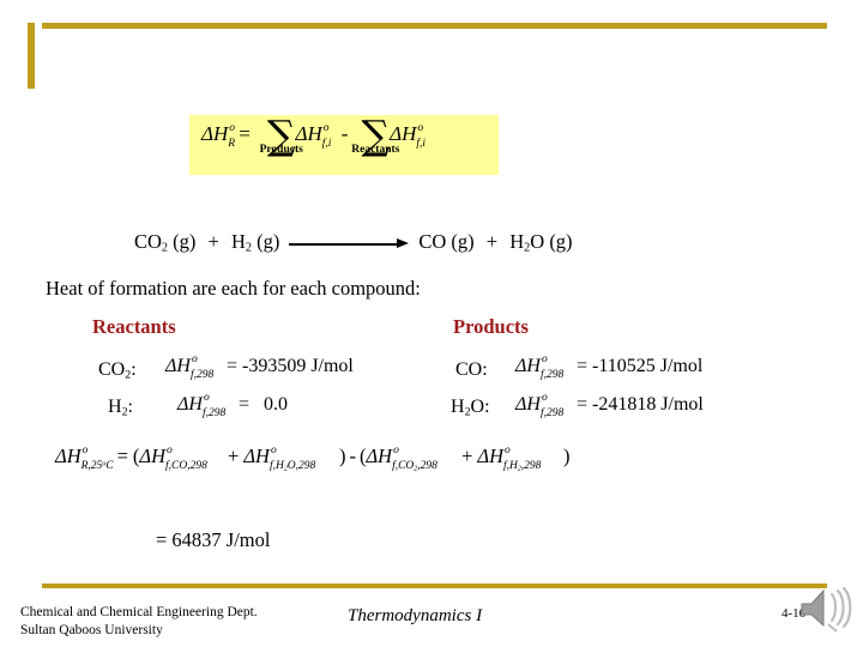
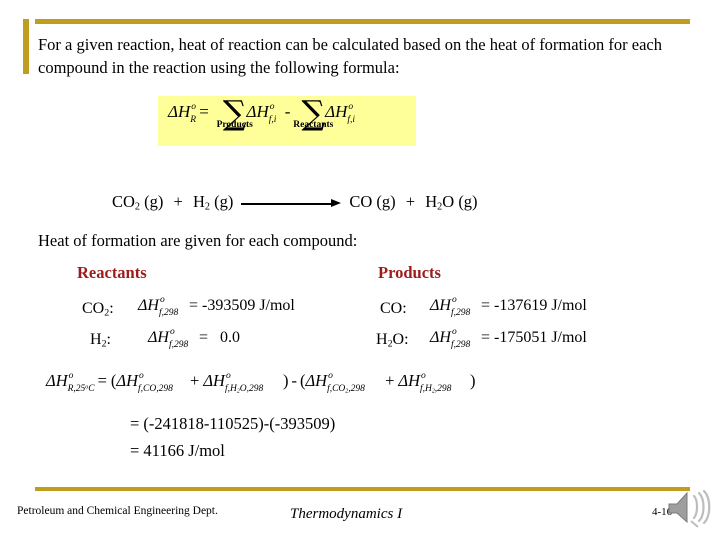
+ For a given reaction, heat of reaction can be calculated based on the heat of formation for each compound in the reaction using the following formula:
  ΔH
  o
  R
  = ∑
  Products
  ΔH
  o
  f,i
  - ∑
  Reactants
  ΔH
  o
  f,i
  CO2 (g) + H2 (g) CO (g) + H2O (g)
- Heat of formation are each for each compound:
+ Heat of formation are given for each compound:
  Reactants
  Products
  CO2:
  ΔH
  o
  f,298
  = -393509 J/mol
  H2:
  ΔH
  o
  f,298
  = 0.0
  CO:
  ΔH
  o
  f,298
- = -110525 J/mol
+ = -137619 J/mol
  H2O:
  ΔH
  o
  f,298
- = -241818 J/mol
+ = -175051 J/mol
  ΔH
  o
  R,25 C
  = (ΔH
  o
  f,CO,298
  + ΔH
  o
  f,H O,298
  ) - (ΔH
  o
  f,CO ,298
  + ΔH
  o
  f,H ,298
  )
+ = (-241818-110525)-(-393509)
- = 64837 J/mol
+ = 41166 J/mol
- Chemical and Chemical Engineering Dept.
+ Petroleum and Chemical Engineering Dept.
- Sultan Qaboos University
  Thermodynamics I
  4-1
